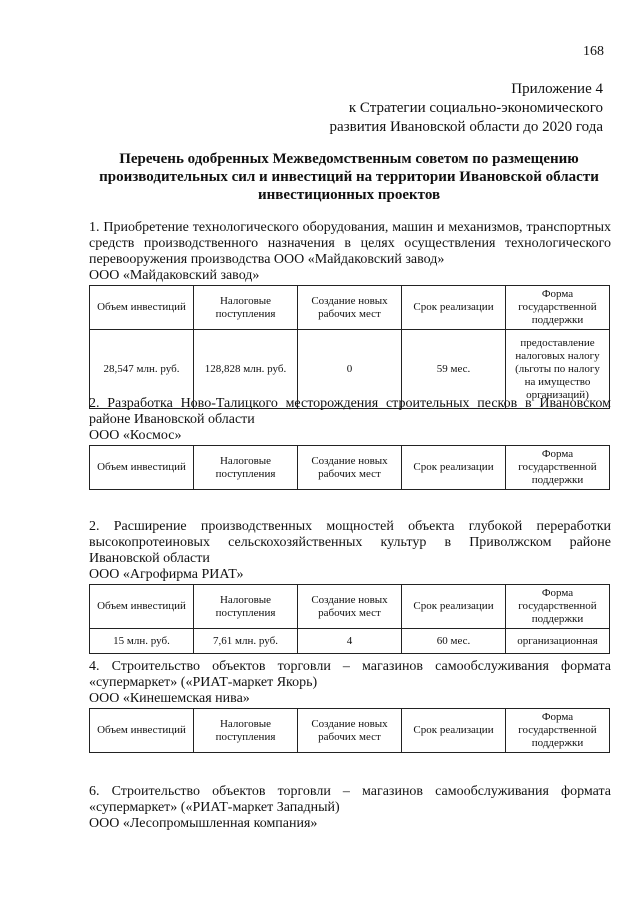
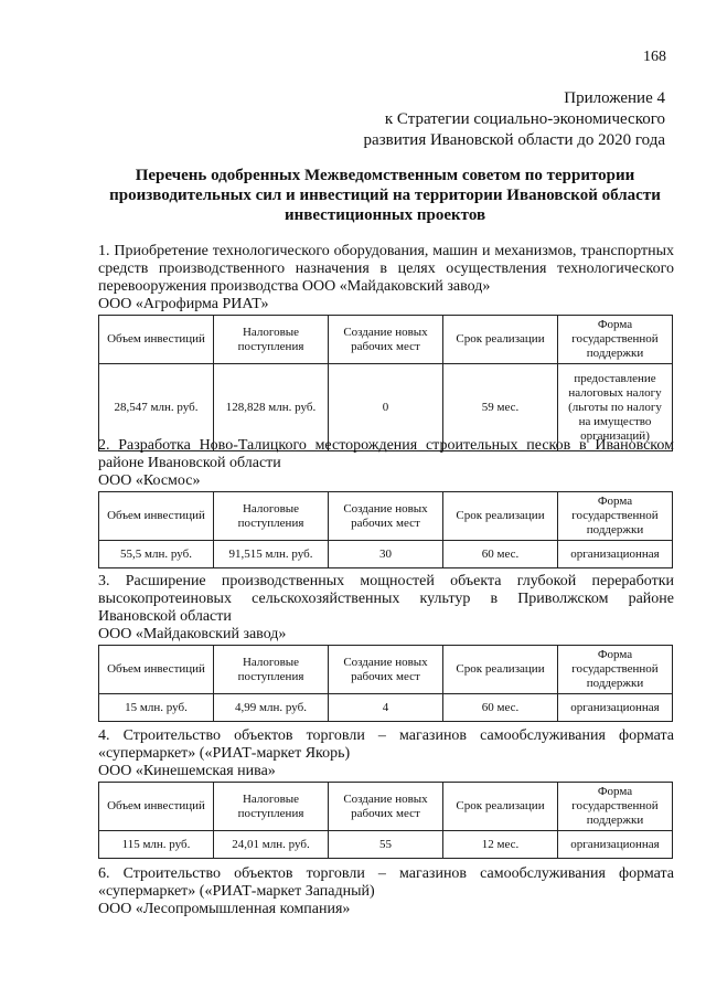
  168
  Приложение 4
  к Стратегии социально-экономического
  развития Ивановской области до 2020 года
- Перечень одобренных Межведомственным советом по размещению производительных сил и инвестиций на территории Ивановской области инвестиционных проектов
+ Перечень одобренных Межведомственным советом по территории производительных сил и инвестиций на территории Ивановской области инвестиционных проектов
  1. Приобретение технологического оборудования, машин и механизмов, транспортных средств производственного назначения в целях осуществления технологического перевооружения производства ООО «Майдаковский завод»
- ООО «Майдаковский завод»
+ ООО «Агрофирма РИАТ»
  Объем инвестиций	Налоговые поступления	Создание новых рабочих мест	Срок реализации	Форма государственной поддержки
  28,547 млн. руб.	128,828 млн. руб.	0	59 мес.	предоставление налоговых налогу (льготы по налогу на имущество организаций)
  2. Разработка Ново-Талицкого месторождения строительных песков в Ивановском районе Ивановской области
  ООО «Космос»
  Объем инвестиций	Налоговые поступления	Создание новых рабочих мест	Срок реализации	Форма государственной поддержки
+ 55,5 млн. руб.	91,515 млн. руб.	30	60 мес.	организационная
- 2. Расширение производственных мощностей объекта глубокой переработки высокопротеиновых сельскохозяйственных культур в Приволжском районе Ивановской области
+ 3. Расширение производственных мощностей объекта глубокой переработки высокопротеиновых сельскохозяйственных культур в Приволжском районе Ивановской области
- ООО «Агрофирма РИАТ»
+ ООО «Майдаковский завод»
  Объем инвестиций	Налоговые поступления	Создание новых рабочих мест	Срок реализации	Форма государственной поддержки
- 15 млн. руб.	7,61 млн. руб.	4	60 мес.	организационная
+ 15 млн. руб.	4,99 млн. руб.	4	60 мес.	организационная
  4. Строительство объектов торговли – магазинов самообслуживания формата «супермаркет» («РИАТ-маркет Якорь)
  ООО «Кинешемская нива»
  Объем инвестиций	Налоговые поступления	Создание новых рабочих мест	Срок реализации	Форма государственной поддержки
+ 115 млн. руб.	24,01 млн. руб.	55	12 мес.	организационная
  6. Строительство объектов торговли – магазинов самообслуживания формата «супермаркет» («РИАТ-маркет Западный)
  ООО «Лесопромышленная компания»
